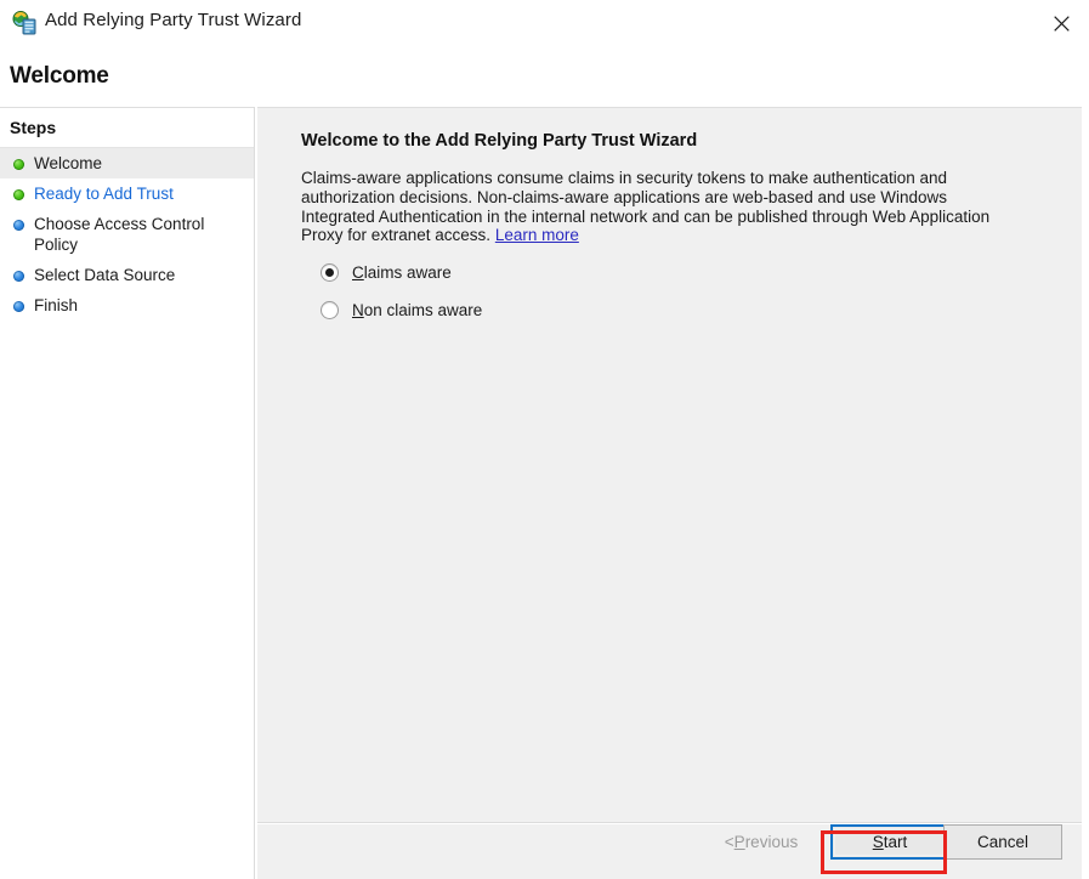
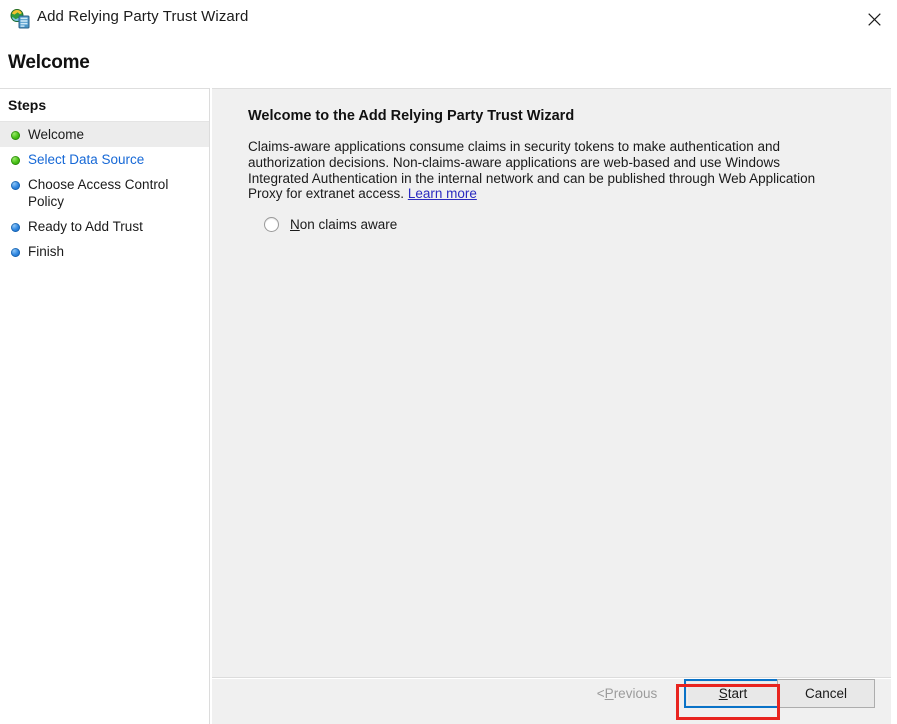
  Add Relying Party Trust Wizard
  Welcome
  Steps
  Welcome
- Ready to Add Trust
+ Select Data Source
  Choose Access Control Policy
- Select Data Source
+ Ready to Add Trust
  Finish
  Welcome to the Add Relying Party Trust Wizard
  Claims-aware applications consume claims in security tokens to make authentication and authorization decisions. Non-claims-aware applications are web-based and use Windows Integrated Authentication in the internal network and can be published through Web Application Proxy for extranet access. Learn more
- Claims aware
  Non claims aware
  <
  P
  revious
  S
  tart
  Cancel
